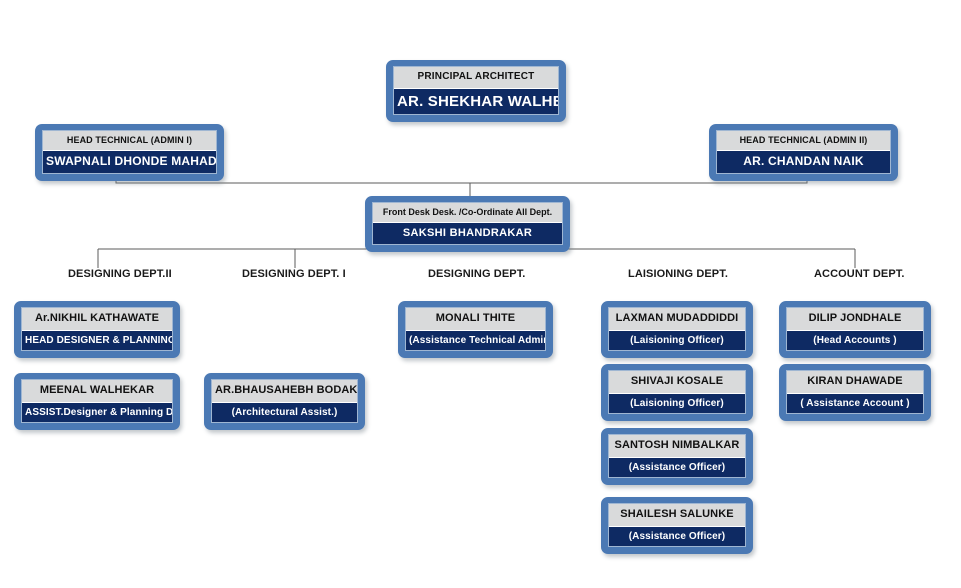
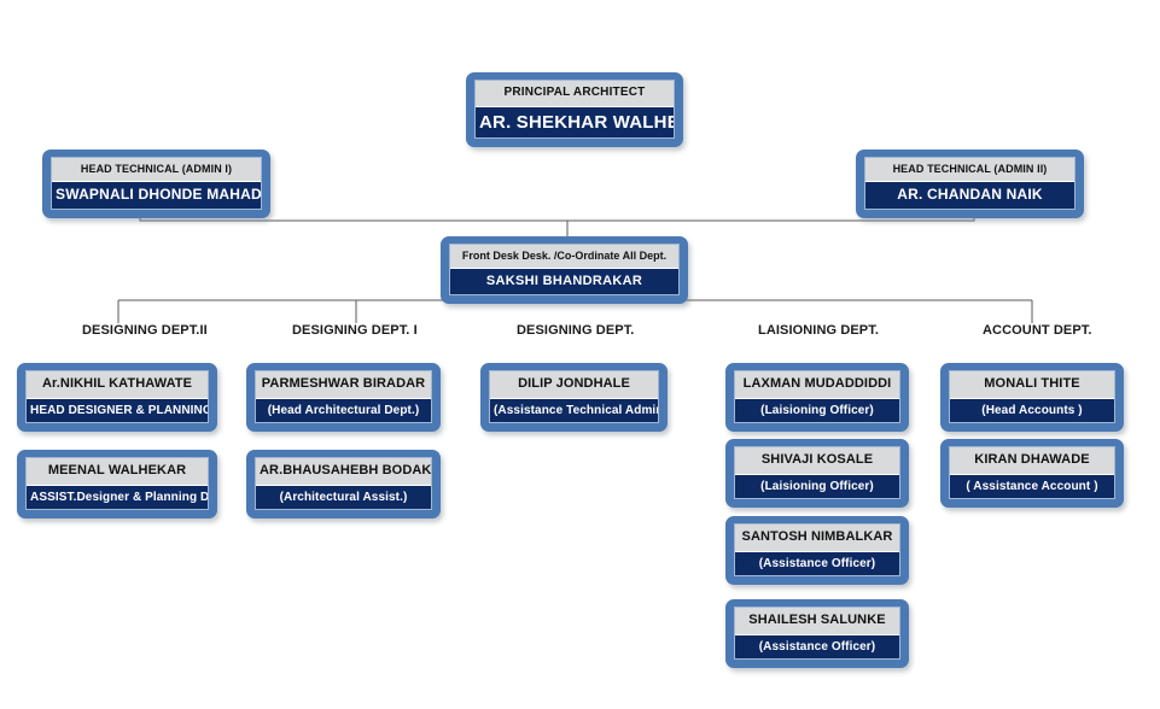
  PRINCIPAL ARCHITECT
  AR. SHEKHAR WALHE
  HEAD TECHNICAL (ADMIN I)
  SWAPNALI DHONDE MAHAD
  HEAD TECHNICAL (ADMIN II)
  AR. CHANDAN NAIK
  Front Desk Desk. /Co-Ordinate All Dept.
  SAKSHI BHANDRAKAR
  DESIGNING DEPT.II
  DESIGNING DEPT. I
  DESIGNING DEPT.
  LAISIONING DEPT.
  ACCOUNT DEPT.
  Ar.NIKHIL KATHAWATE
  HEAD DESIGNER & PLANNING
  MEENAL WALHEKAR
  ASSIST.Designer & Planning D
+ PARMESHWAR BIRADAR
+ (Head Architectural Dept.)
  AR.BHAUSAHEBH BODAK
  (Architectural Assist.)
- MONALI THITE
+ DILIP JONDHALE
  (Assistance Technical Admi
  LAXMAN MUDADDIDDI
  (Laisioning Officer)
  SHIVAJI KOSALE
  (Laisioning Officer)
  SANTOSH NIMBALKAR
  (Assistance Officer)
  SHAILESH SALUNKE
  (Assistance Officer)
- DILIP JONDHALE
+ MONALI THITE
  (Head Accounts )
  KIRAN DHAWADE
  ( Assistance Account )
